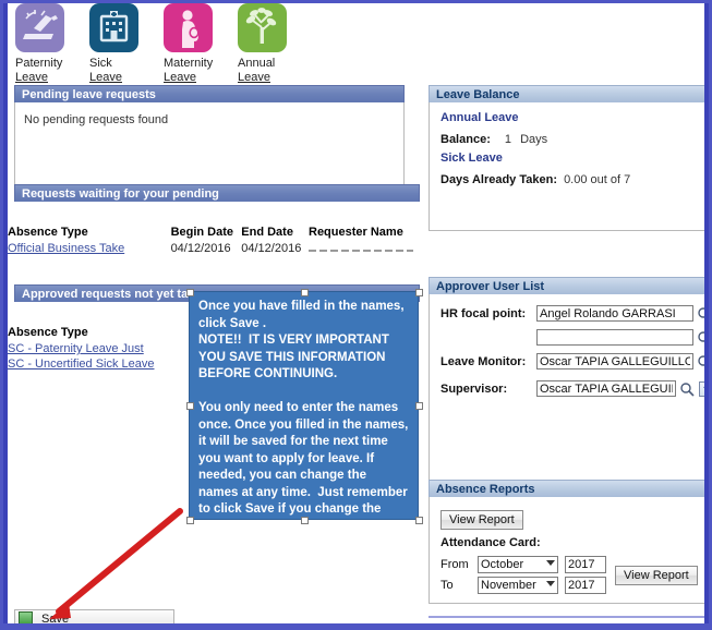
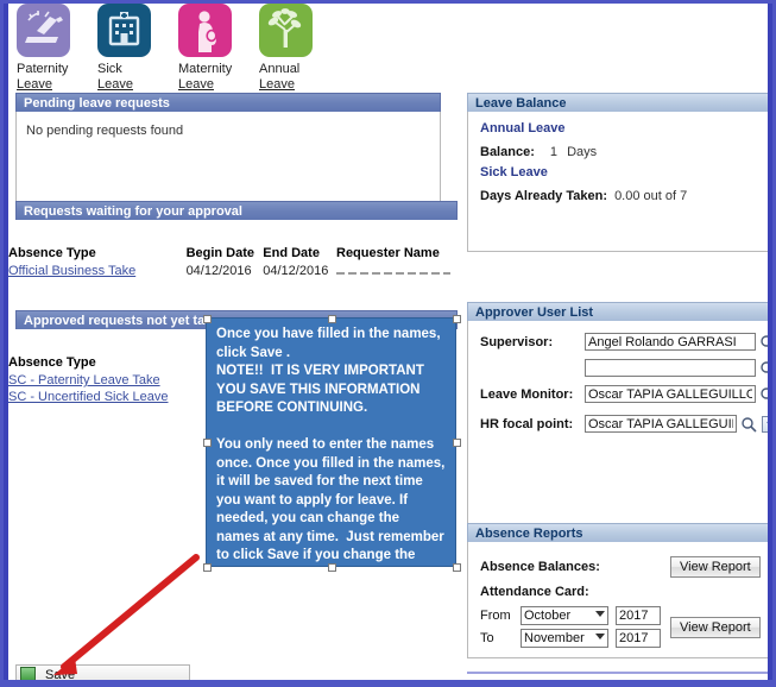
  Paternity
  Leave
  Sick
  Leave
  Maternity
  Leave
  Annual
  Leave
  Pending leave requests
  No pending requests found
- Requests waiting for your pending
+ Requests waiting for your approval
  Absence Type	Begin Date	End Date	Requester Name
  Official Business Take	04/12/2016	04/12/2016
  Approved requests not yet ta
  Absence Type
- SC - Paternity Leave Just
+ SC - Paternity Leave Take
  SC - Uncertified Sick Leave
  Leave Balance
  Annual Leave
  Balance: 1 Days
  Sick Leave
  Days Already Taken: 0.00 out of 7
  Approver User List
- HR focal point:
+ Supervisor:
  Angel Rolando GARRASI
  Leave Monitor:
  Oscar TAPIA GALLEGUILLO
- Supervisor:
+ HR focal point:
  Oscar TAPIA GALLEGUI
  Absence Reports
+ Absence Balances:
  View Report
  Attendance Card:
  From
  October
  2017
  To
  November
  2017
  View Report
  Once you have filled in the names, click Save .
  NOTE!! IT IS VERY IMPORTANT YOU SAVE THIS INFORMATION BEFORE CONTINUING.
  You only need to enter the names once. Once you filled in the names, it will be saved for the next time you want to apply for leave. If needed, you can change the names at any time. Just remember to click Save if you change the names.
